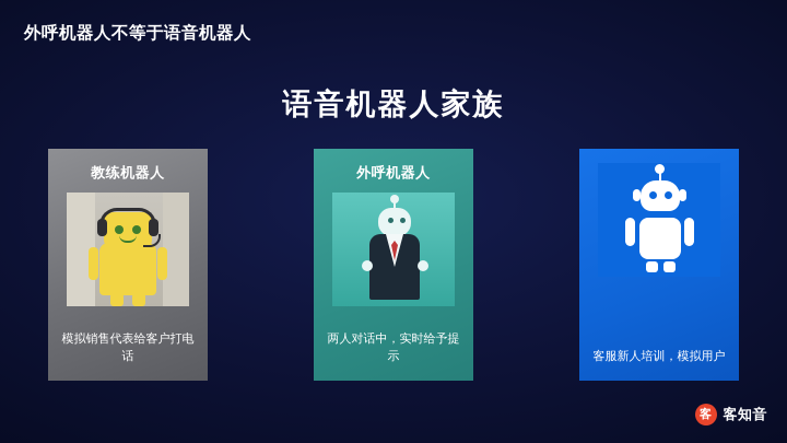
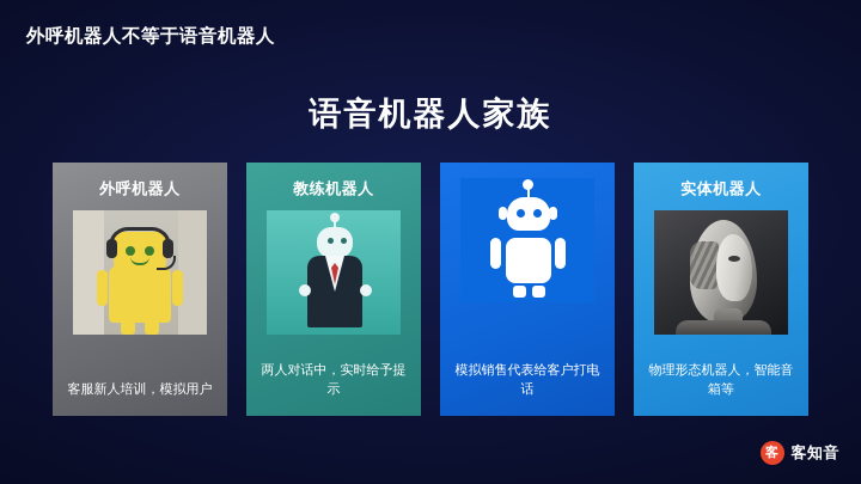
  外呼机器人不等于语音机器人
  语音机器人家族
- 教练机器人
+ 外呼机器人
- 模拟销售代表给客户打电话
+ 客服新人培训，模拟用户
- 外呼机器人
+ 教练机器人
  两人对话中，实时给予提示
- 客服新人培训，模拟用户
+ 模拟销售代表给客户打电话
+ 实体机器人
+ 物理形态机器人，智能音箱等
  客
  客知音
